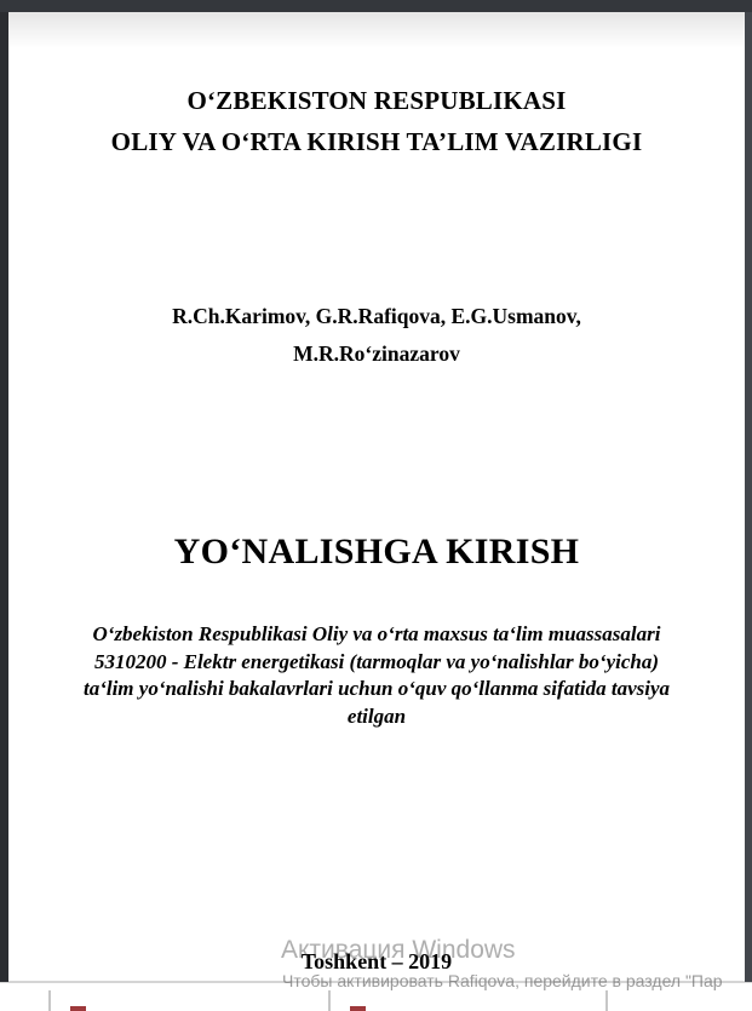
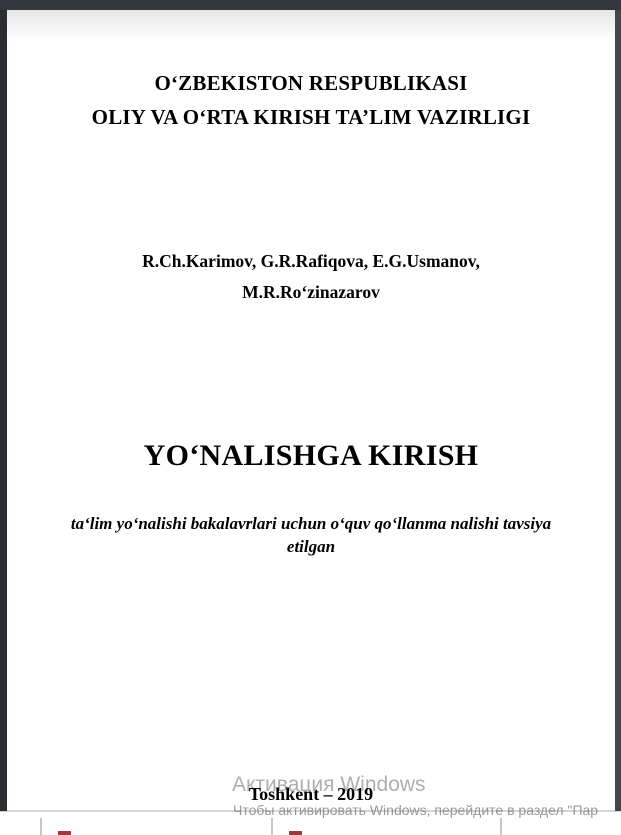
  O‘ZBEKISTON RESPUBLIKASI
  OLIY VA O‘RTA KIRISH TA’LIM VAZIRLIGI
  R.Ch.Karimov, G.R.Rafiqova, E.G.Usmanov,
  M.R.Ro‘zinazarov
  YO‘NALISHGA KIRISH
- O‘zbekiston Respublikasi Oliy va o‘rta maxsus ta‘lim muassasalari
- 5310200 - Elektr energetikasi (tarmoqlar va yo‘nalishlar bo‘yicha)
- ta‘lim yo‘nalishi bakalavrlari uchun o‘quv qo‘llanma sifatida tavsiya
+ ta‘lim yo‘nalishi bakalavrlari uchun o‘quv qo‘llanma nalishi tavsiya
  etilgan
  Toshkent – 2019
  Активация Windows
- Чтобы активировать Rafiqova, перейдите в раздел "Пар
+ Чтобы активировать Windows, перейдите в раздел "Пар
